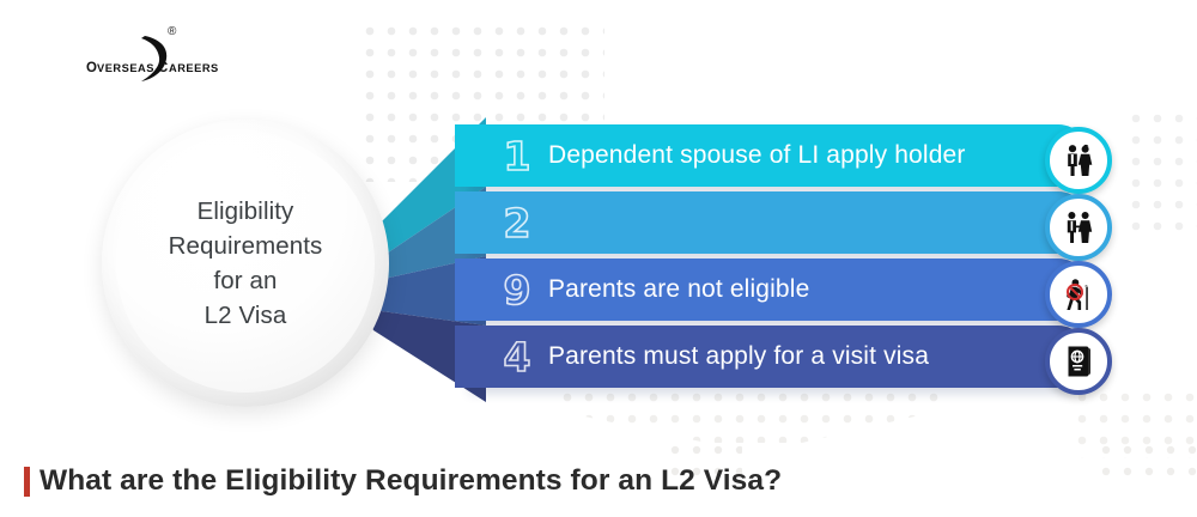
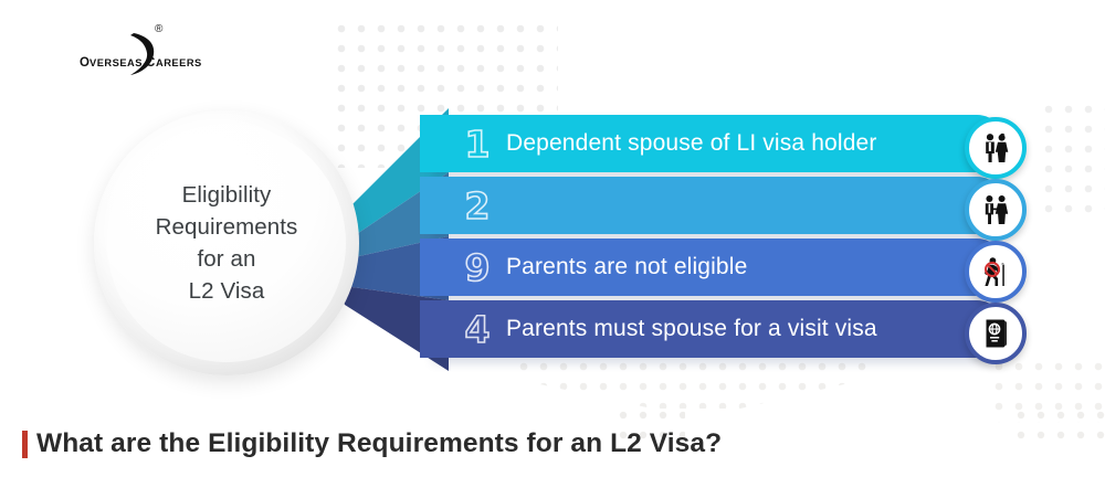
  ®
  O
  VERSEAS
  C
  AREERS
  Eligibility
  Requirements
  for an
  L2 Visa
  1
- Dependent spouse of LI apply holder
+ Dependent spouse of LI visa holder
  2
  9
  Parents are not eligible
  4
- Parents must apply for a visit visa
+ Parents must spouse for a visit visa
  What are the Eligibility Requirements for an L2 Visa?
